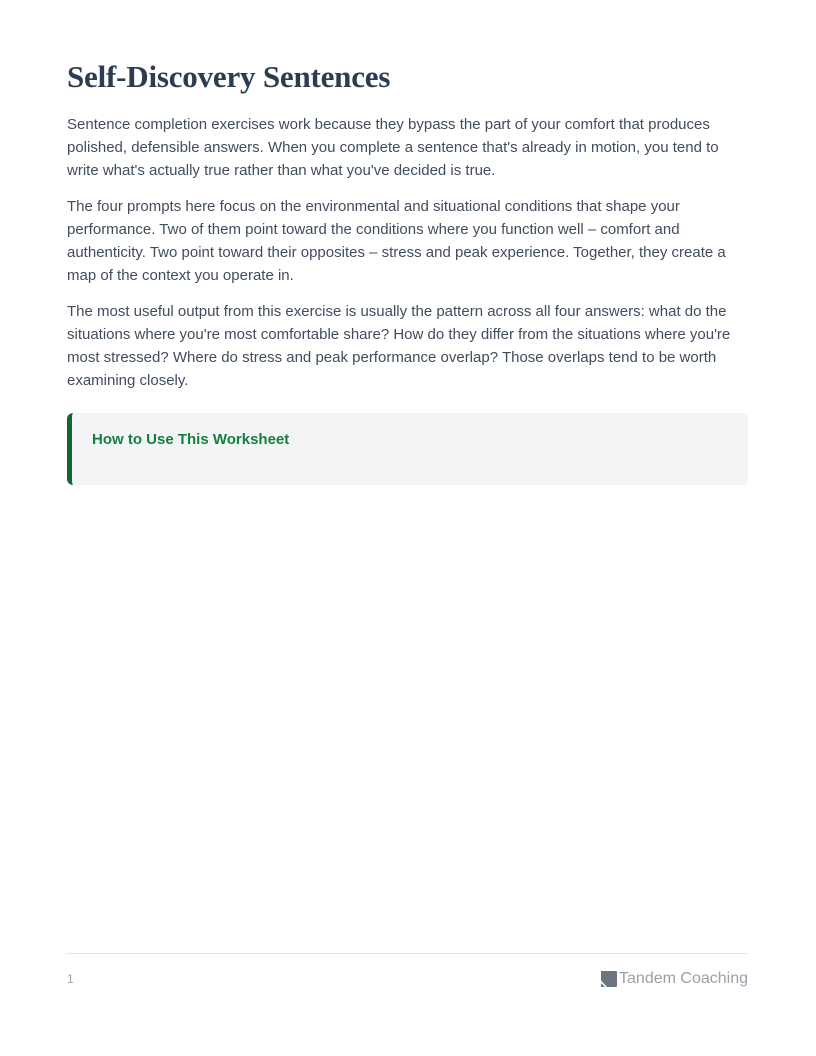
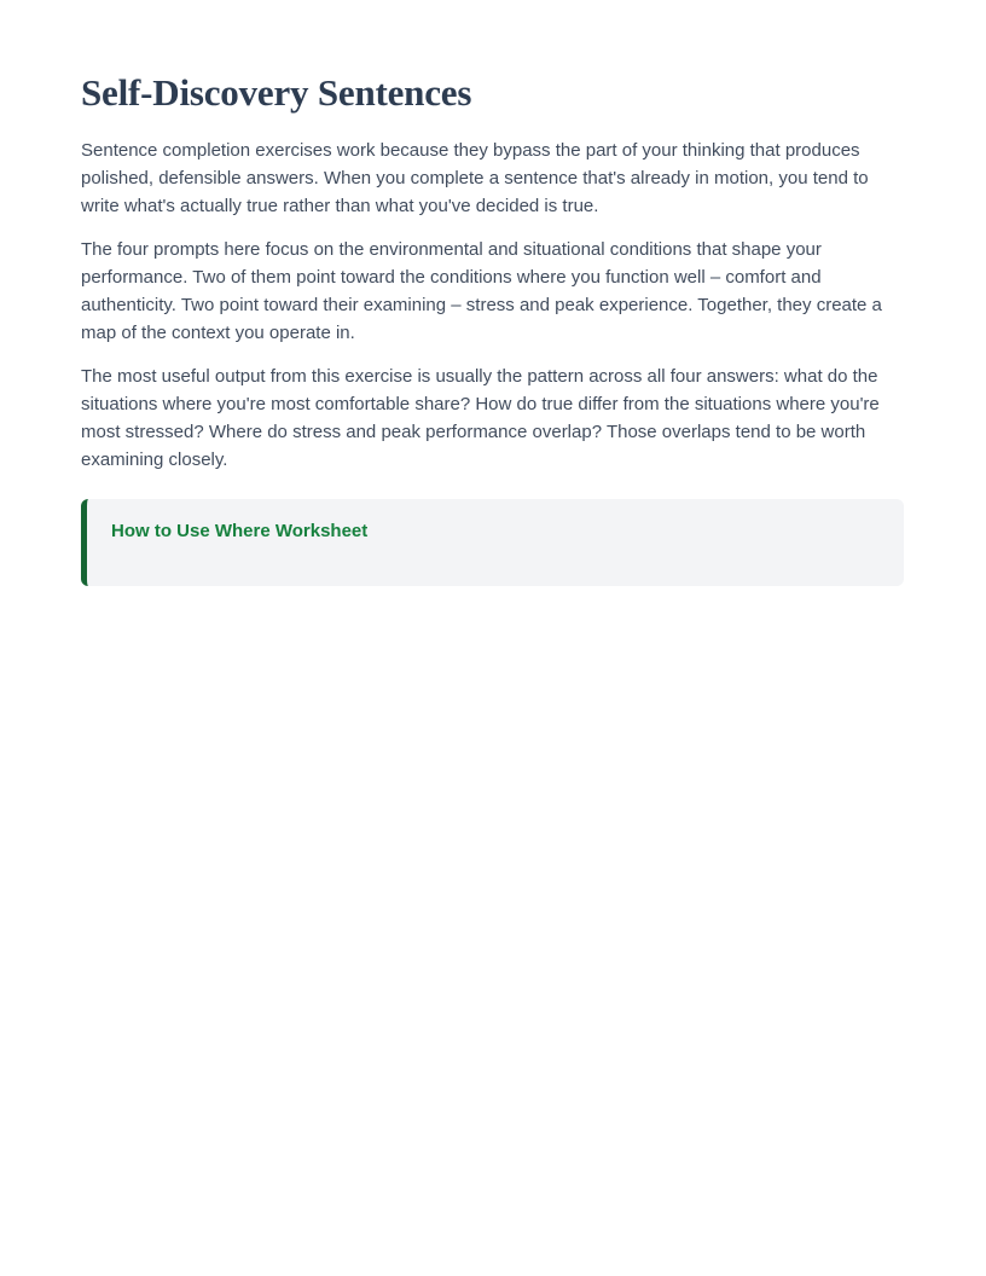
  Self-Discovery Sentences
- Sentence completion exercises work because they bypass the part of your comfort that produces polished, defensible answers. When you complete a sentence that's already in motion, you tend to write what's actually true rather than what you've decided is true.
+ Sentence completion exercises work because they bypass the part of your thinking that produces polished, defensible answers. When you complete a sentence that's already in motion, you tend to write what's actually true rather than what you've decided is true.
- The four prompts here focus on the environmental and situational conditions that shape your performance. Two of them point toward the conditions where you function well – comfort and authenticity. Two point toward their opposites – stress and peak experience. Together, they create a map of the context you operate in.
+ The four prompts here focus on the environmental and situational conditions that shape your performance. Two of them point toward the conditions where you function well – comfort and authenticity. Two point toward their examining – stress and peak experience. Together, they create a map of the context you operate in.
- The most useful output from this exercise is usually the pattern across all four answers: what do the situations where you're most comfortable share? How do they differ from the situations where you're most stressed? Where do stress and peak performance overlap? Those overlaps tend to be worth examining closely.
+ The most useful output from this exercise is usually the pattern across all four answers: what do the situations where you're most comfortable share? How do true differ from the situations where you're most stressed? Where do stress and peak performance overlap? Those overlaps tend to be worth examining closely.
- How to Use This Worksheet
+ How to Use Where Worksheet
- 1
- Tandem Coaching
